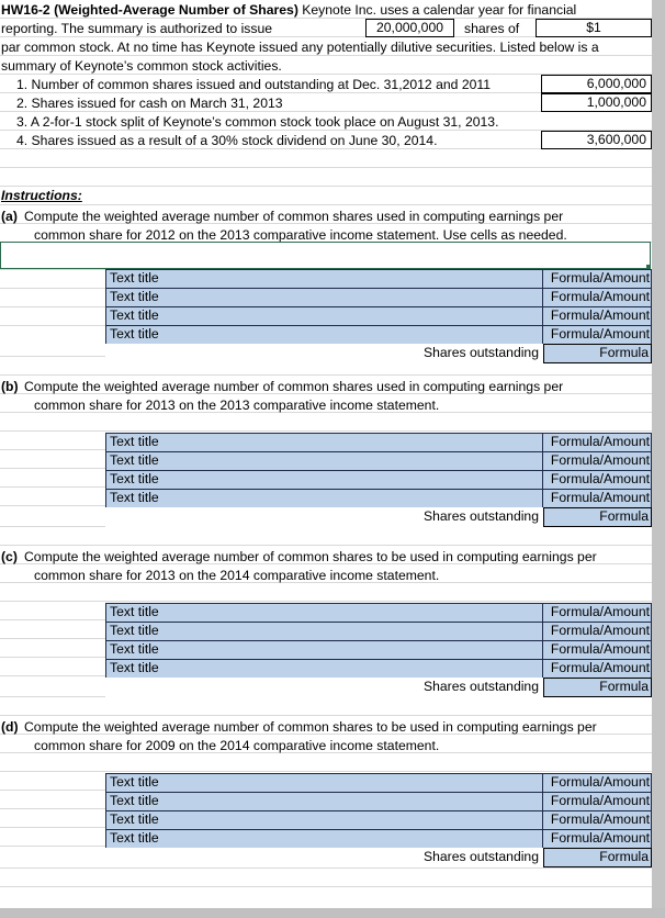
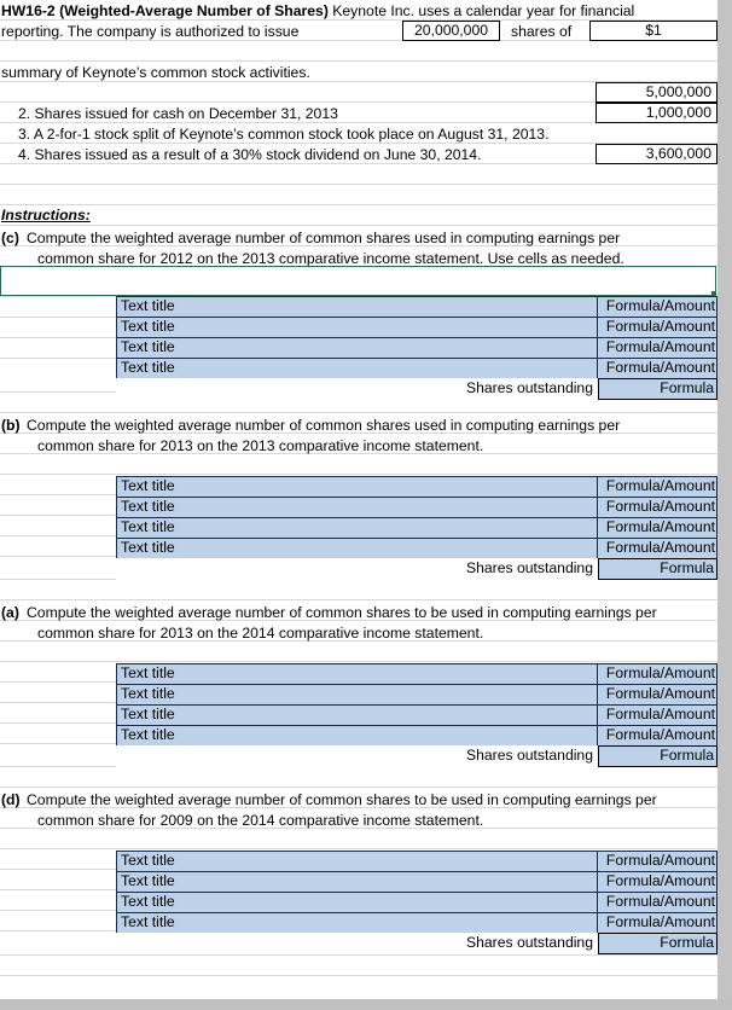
  HW16-2 (Weighted-Average Number of Shares) Keynote Inc. uses a calendar year for financial
- reporting. The summary is authorized to issue
+ reporting. The company is authorized to issue
  20,000,000
  shares of
  $1
- par common stock. At no time has Keynote issued any potentially dilutive securities. Listed below is a
  summary of Keynote’s common stock activities.
- 1. Number of common shares issued and outstanding at Dec. 31,2012 and 2011
- 6,000,000
+ 5,000,000
- 2. Shares issued for cash on March 31, 2013
+ 2. Shares issued for cash on December 31, 2013
  1,000,000
  3. A 2-for-1 stock split of Keynote’s common stock took place on August 31, 2013.
  4. Shares issued as a result of a 30% stock dividend on June 30, 2014.
  3,600,000
  Instructions:
- (a)
+ (c)
  Compute the weighted average number of common shares used in computing earnings per
  common share for 2012 on the 2013 comparative income statement. Use cells as needed.
  Text title
  Formula/Amount
  Text title
  Formula/Amount
  Text title
  Formula/Amount
  Text title
  Formula/Amount
  Shares outstanding
  Formula
  (b)
  Compute the weighted average number of common shares used in computing earnings per
  common share for 2013 on the 2013 comparative income statement.
  Text title
  Formula/Amount
  Text title
  Formula/Amount
  Text title
  Formula/Amount
  Text title
  Formula/Amount
  Shares outstanding
  Formula
- (c)
+ (a)
  Compute the weighted average number of common shares to be used in computing earnings per
  common share for 2013 on the 2014 comparative income statement.
  Text title
  Formula/Amount
  Text title
  Formula/Amount
  Text title
  Formula/Amount
  Text title
  Formula/Amount
  Shares outstanding
  Formula
  (d)
  Compute the weighted average number of common shares to be used in computing earnings per
  common share for 2009 on the 2014 comparative income statement.
  Text title
  Formula/Amount
  Text title
  Formula/Amount
  Text title
  Formula/Amount
  Text title
  Formula/Amount
  Shares outstanding
  Formula
